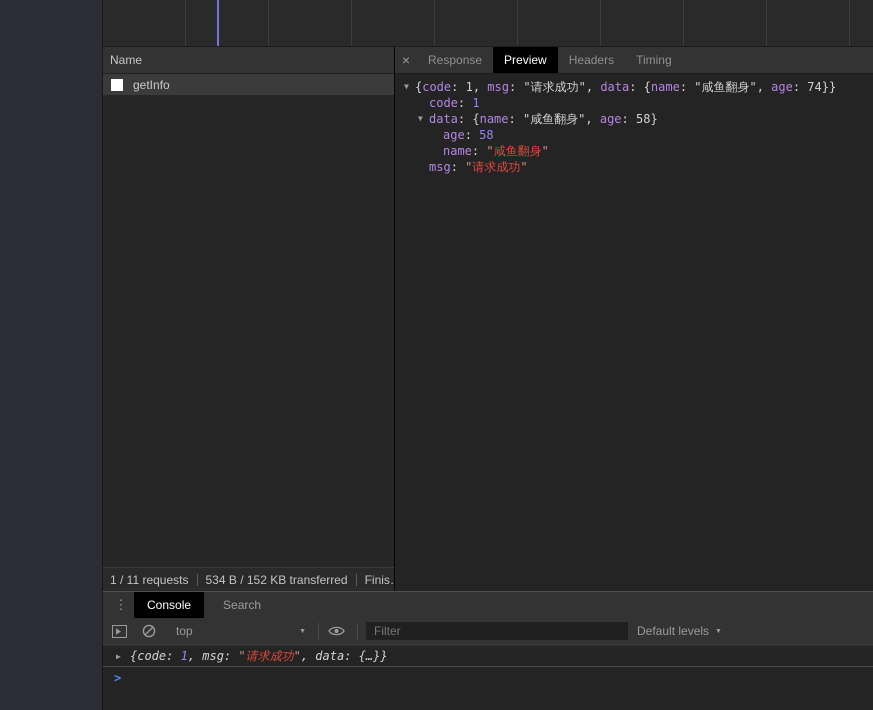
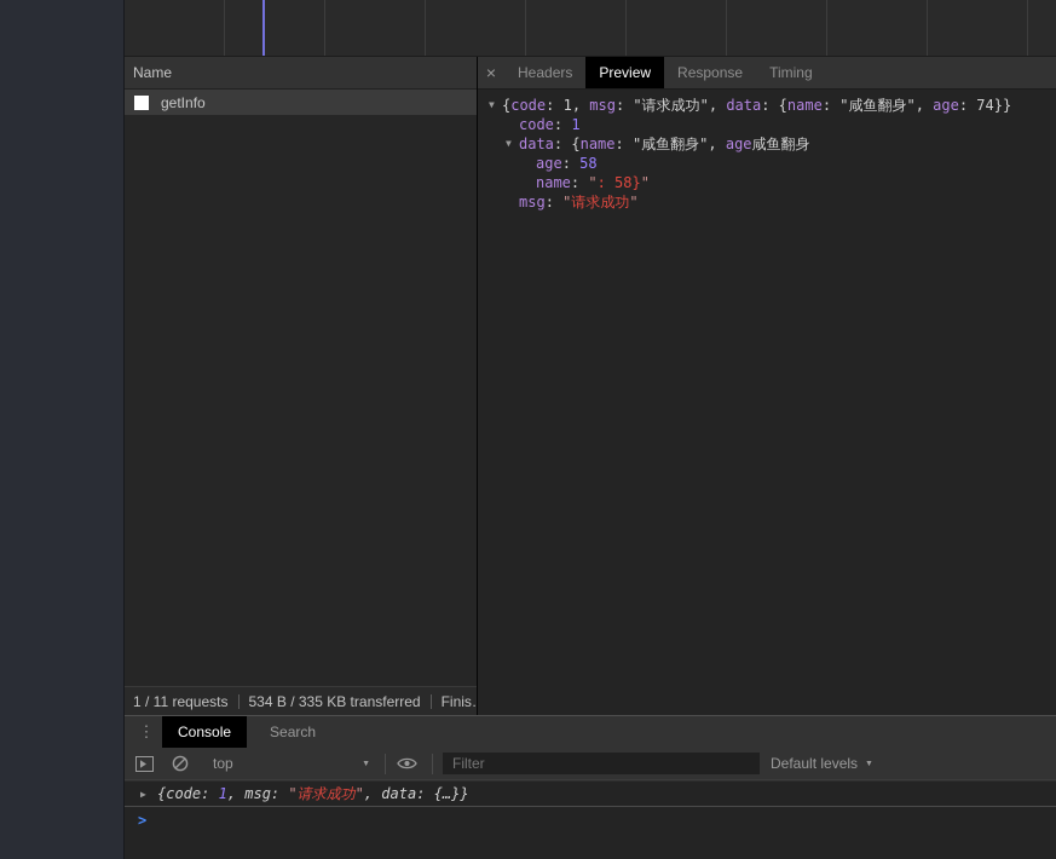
  Name
  getInfo
  1 / 11 requests
- 534 B / 152 KB transferred
+ 534 B / 335 KB transferred
  Finis
  ×
- Response
+ Headers
  Preview
- Headers
+ Response
  Timing
  ▼
  {code: 1, msg: "请求成功", data: {name: "咸鱼翻身", age: 74}}
  code: 1
  ▼
- data: {name: "咸鱼翻身", age: 58}
+ data: {name: "咸鱼翻身", age咸鱼翻身
  age: 58
- name: "咸鱼翻身"
+ name: ": 58}"
  msg: "请求成功"
  ⋮
  Console
  Search
  top
  Filter
  Default levels
  ▶
  {code: 1, msg: "请求成功", data: {…}}
  >
